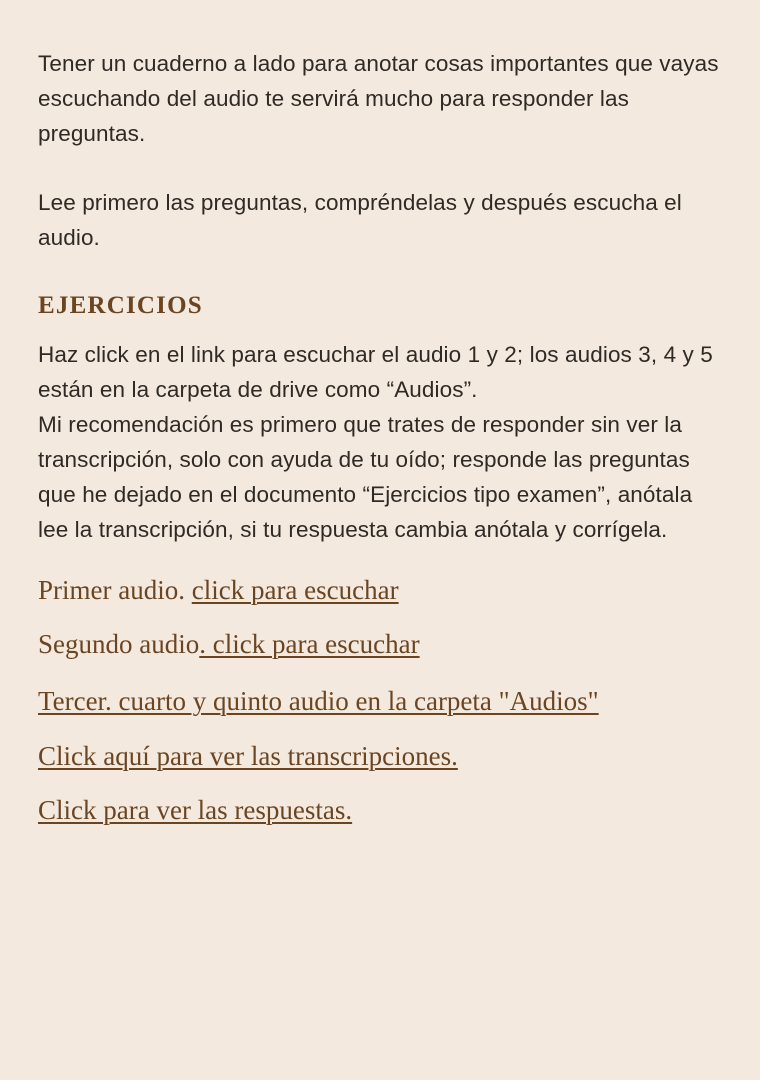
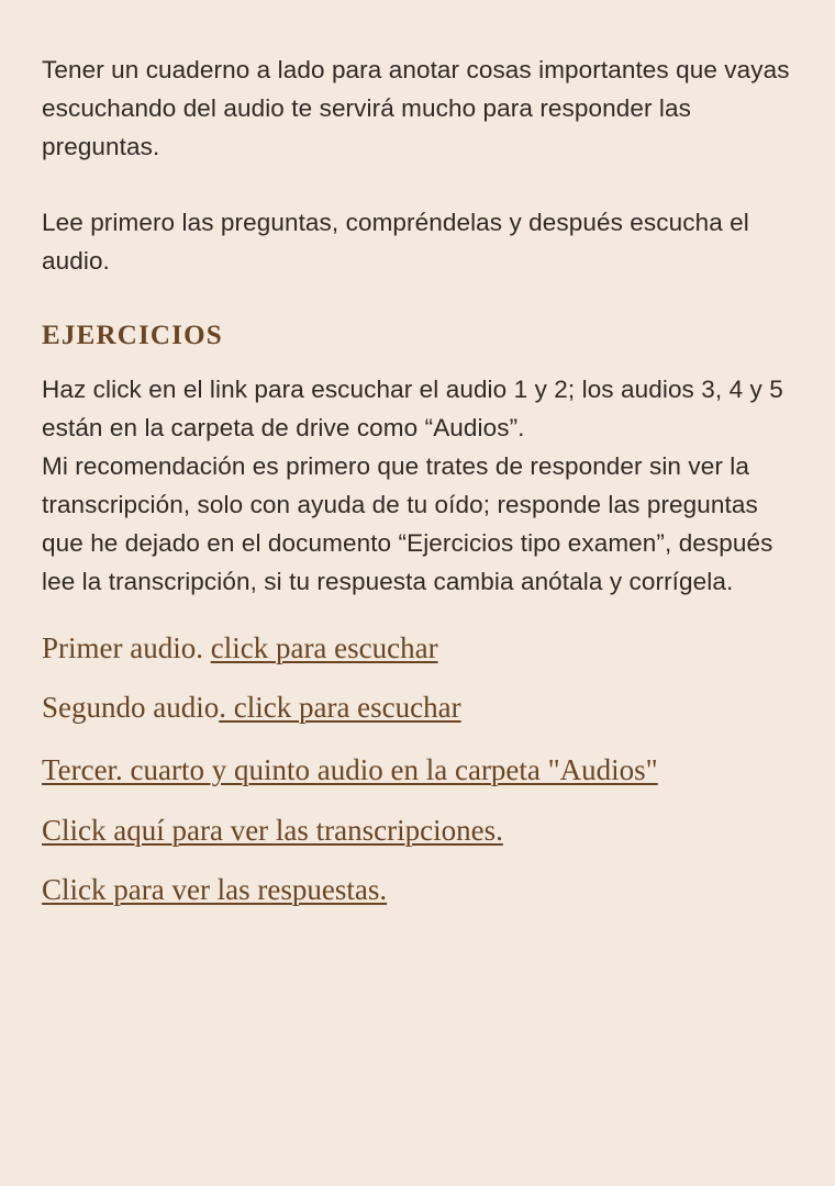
  Tener un cuaderno a lado para anotar cosas importantes que vayas escuchando del audio te servirá mucho para responder las preguntas.
  Lee primero las preguntas, compréndelas y después escucha el audio.
  EJERCICIOS
  Haz click en el link para escuchar el audio 1 y 2; los audios 3, 4 y 5 están en la carpeta de drive como “Audios”.
- Mi recomendación es primero que trates de responder sin ver la transcripción, solo con ayuda de tu oído; responde las preguntas que he dejado en el documento “Ejercicios tipo examen”, anótala lee la transcripción, si tu respuesta cambia anótala y corrígela.
+ Mi recomendación es primero que trates de responder sin ver la transcripción, solo con ayuda de tu oído; responde las preguntas que he dejado en el documento “Ejercicios tipo examen”, después lee la transcripción, si tu respuesta cambia anótala y corrígela.
  Primer audio. click para escuchar
  Segundo audio. click para escuchar
  Tercer. cuarto y quinto audio en la carpeta "Audios"
  Click aquí para ver las transcripciones.
  Click para ver las respuestas.
